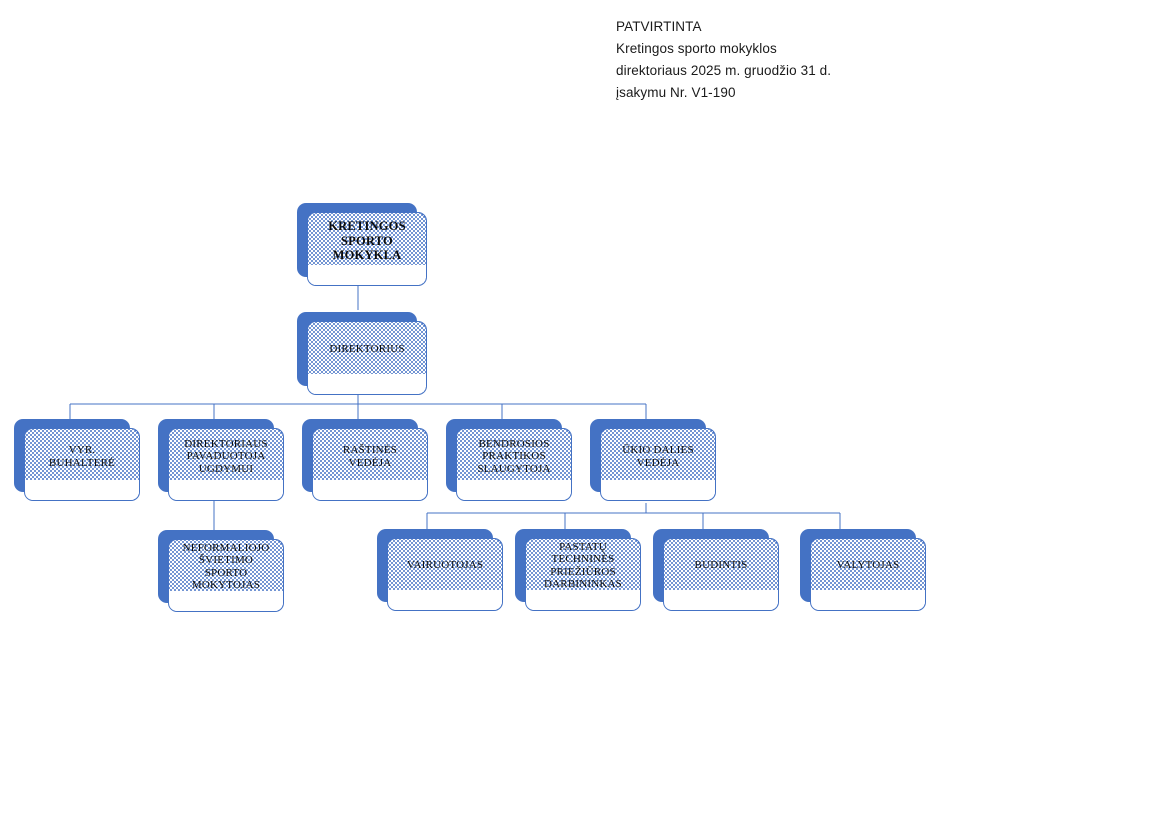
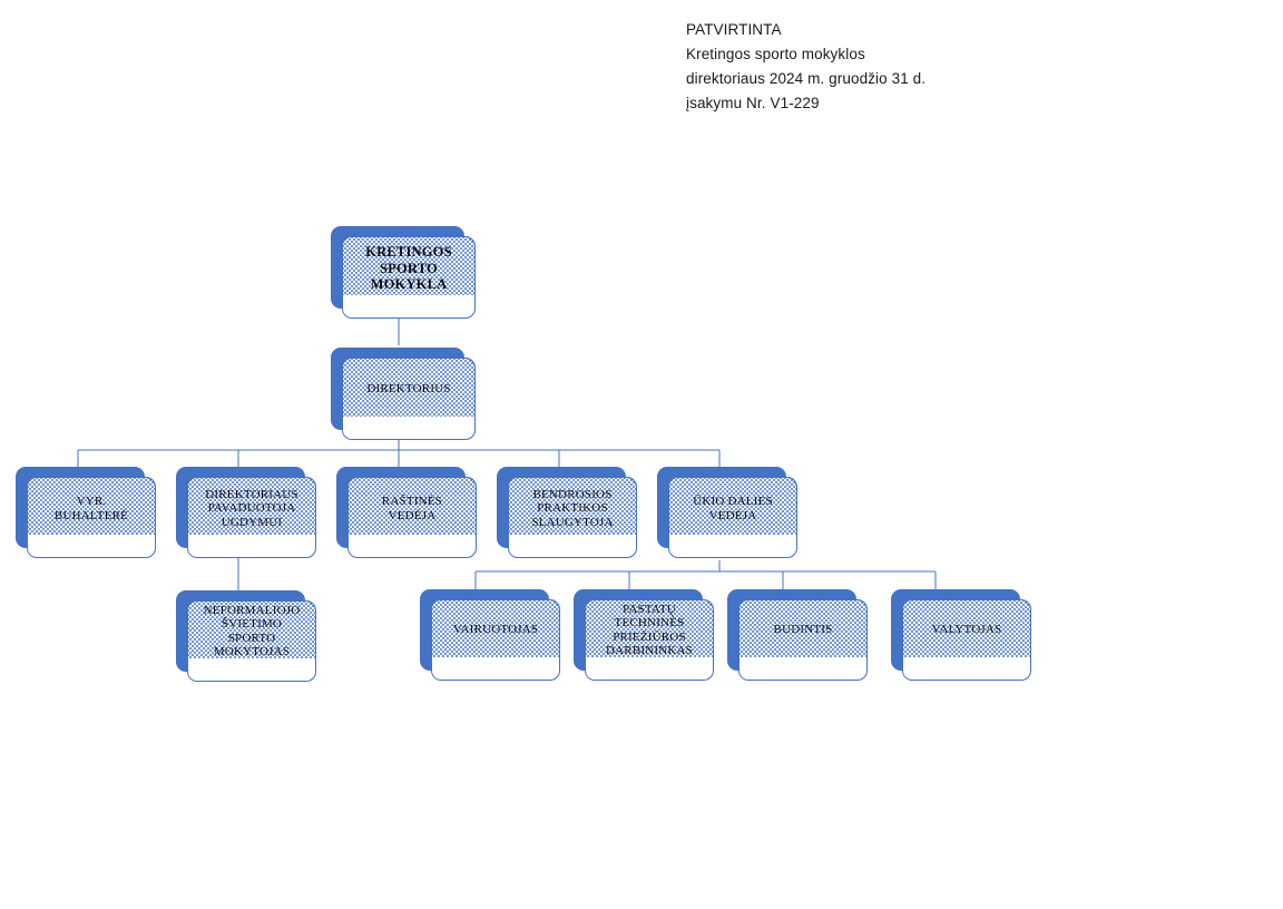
  PATVIRTINTA
  Kretingos sporto mokyklos
- direktoriaus 2025 m. gruodžio 31 d.
+ direktoriaus 2024 m. gruodžio 31 d.
- įsakymu Nr. V1-190
+ įsakymu Nr. V1-229
  KRETINGOS
  SPORTO
  MOKYKLA
  DIREKTORIUS
  VYR.
  BUHALTERĖ
  DIREKTORIAUS
  PAVADUOTOJA
  UGDYMUI
  RAŠTINĖS
  VEDĖJA
  BENDROSIOS
  PRAKTIKOS
  SLAUGYTOJA
  ŪKIO DALIES
  VEDĖJA
  NEFORMALIOJO
  ŠVIETIMO
  SPORTO
  MOKYTOJAS
  VAIRUOTOJAS
  PASTATŲ
  TECHNINĖS
  PRIEŽIŪROS
  DARBININKAS
  BUDINTIS
  VALYTOJAS
